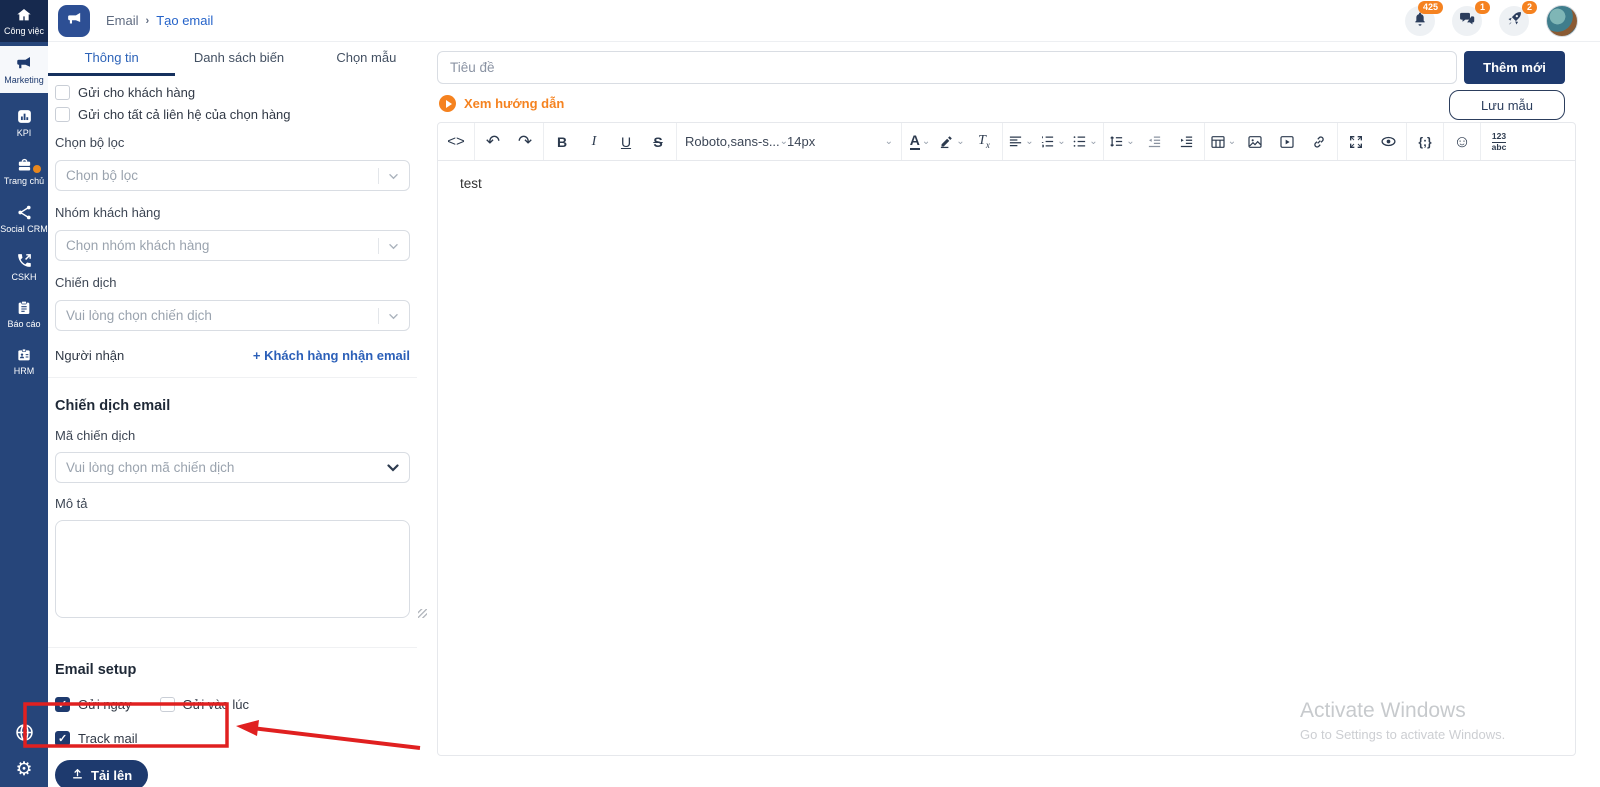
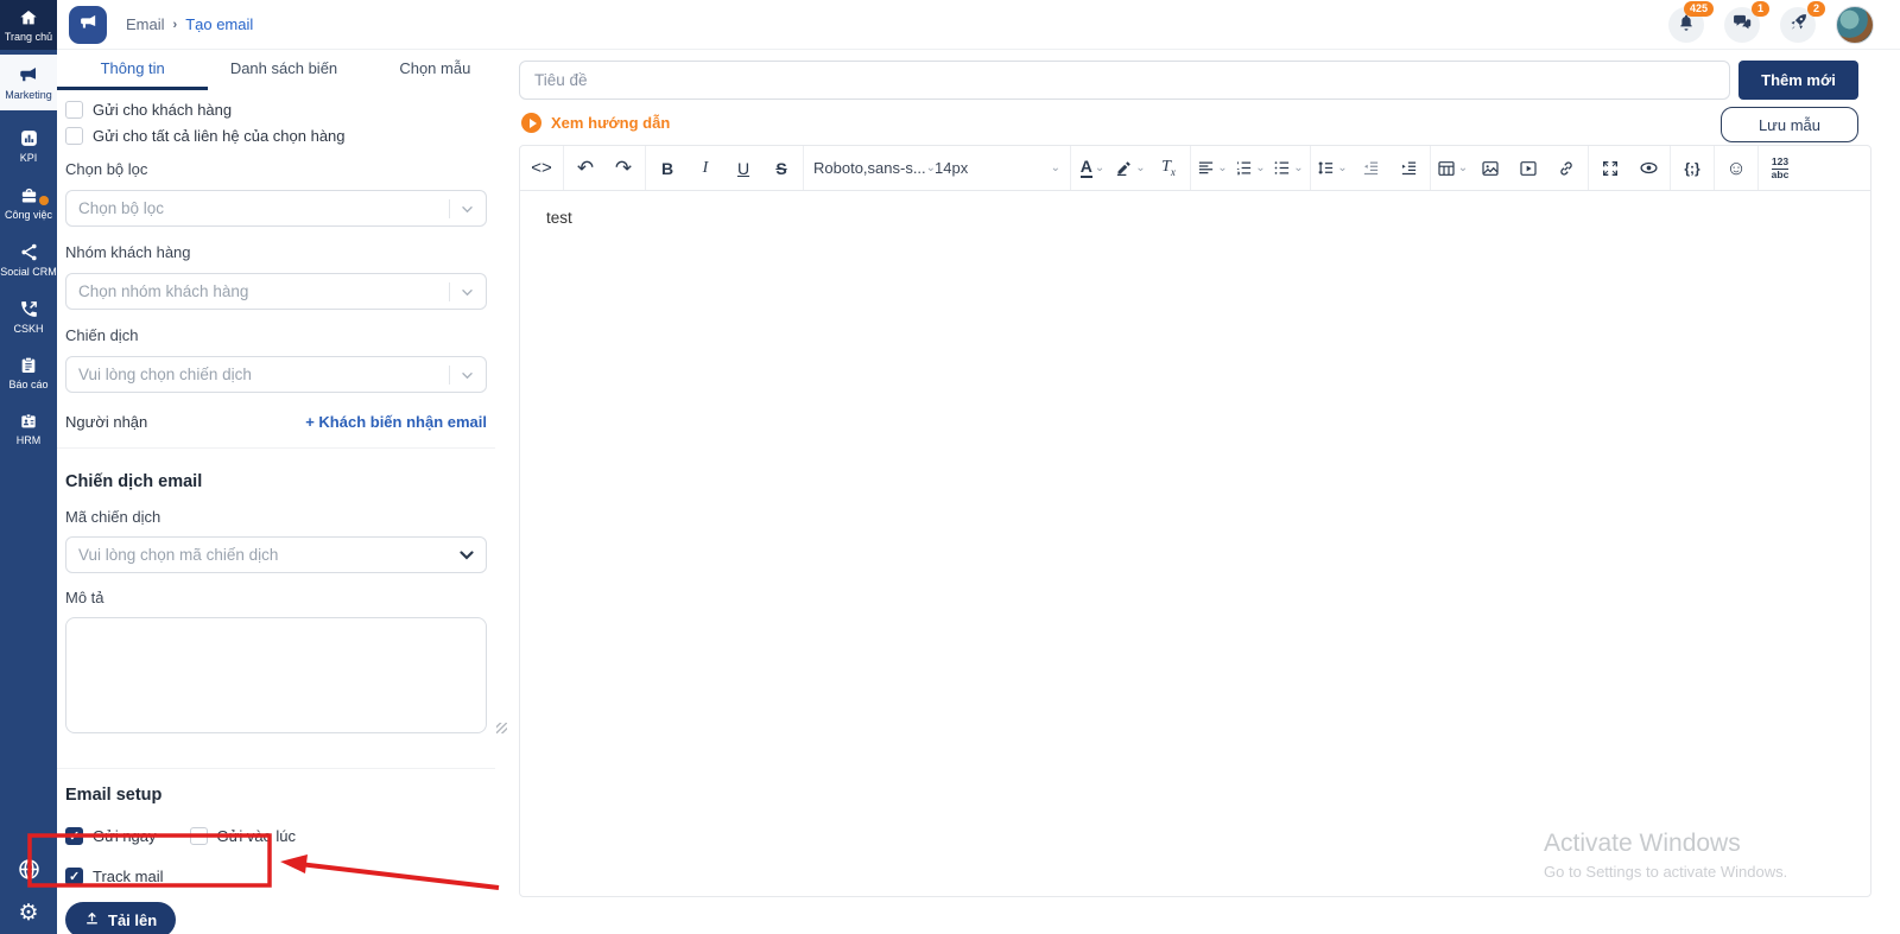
- Công việc
+ Trang chủ
  Marketing
  KPI
- Trang chủ
+ Công việc
  Social CRM
  CSKH
  Báo cáo
  HRM
  ⚙
  Email
  ›
  Tạo email
  425
  1
  2
  Thông tin
  Danh sách biến
  Chọn mẫu
  Gửi cho khách hàng
  Gửi cho tất cả liên hệ của chọn hàng
  Chọn bộ lọc
  Chọn bộ lọc
  Nhóm khách hàng
  Chọn nhóm khách hàng
  Chiến dịch
  Vui lòng chọn chiến dịch
  Người nhận
- + Khách hàng nhận email
+ + Khách biến nhận email
  Chiến dịch email
  Mã chiến dịch
  Vui lòng chọn mã chiến dịch
  Mô tả
  Email setup
  Track mail
  Tải lên
  Tiêu đề
  Thêm mới
  Xem hướng dẫn
  Lưu mẫu
  <>
  ↶
  ↷
  B
  I
  U
  S
  Roboto,sans-s...
  ⌄
  14px
  ⌄
  A
  ⌄
  ⌄
  Tx
  ⌄
  ⌄
  ⌄
  ⌄
  ⌄
  {;}
  ☺
  123
  abc
  test
  Activate Windows
  Go to Settings to activate Windows.
